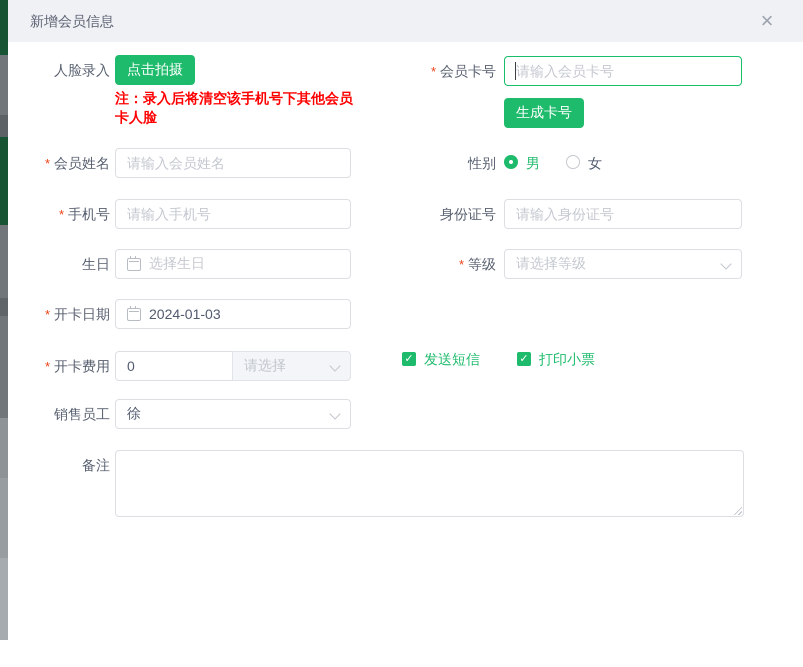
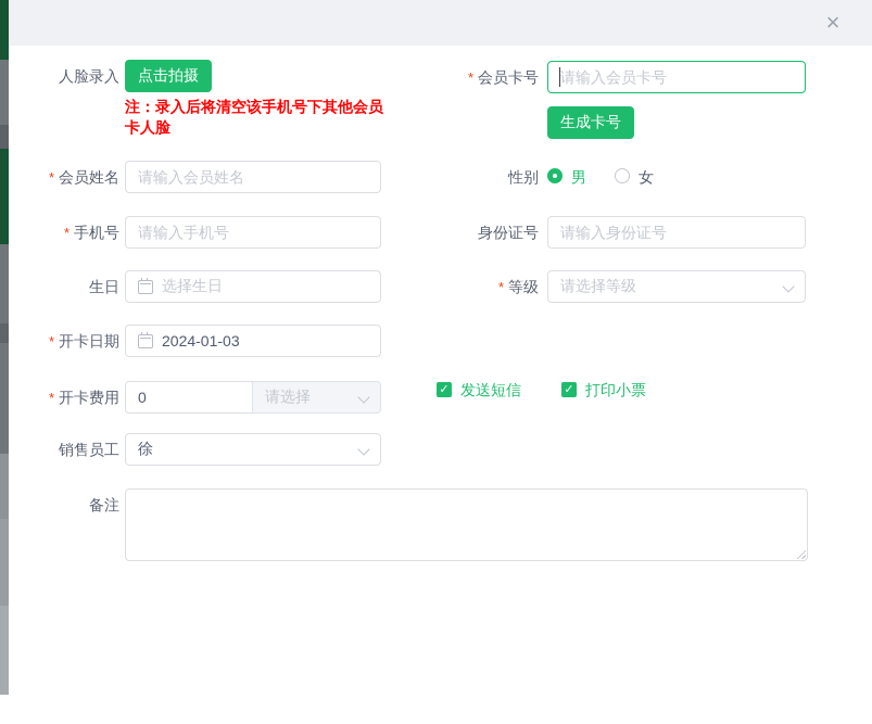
- 新增会员信息
  ×
  人脸录入
  点击拍摄
  注：录入后将清空该手机号下其他会员卡人脸
  * 会员卡号
  请输入会员卡号
  生成卡号
  * 会员姓名
  请输入会员姓名
  性别
  男
  女
  * 手机号
  请输入手机号
  身份证号
  请输入身份证号
  生日
  选择生日
  * 等级
  请选择等级
  * 开卡日期
  2024-01-03
  * 开卡费用
  0
  请选择
  ✓
  发送短信
  ✓
  打印小票
  销售员工
  徐
  备注
